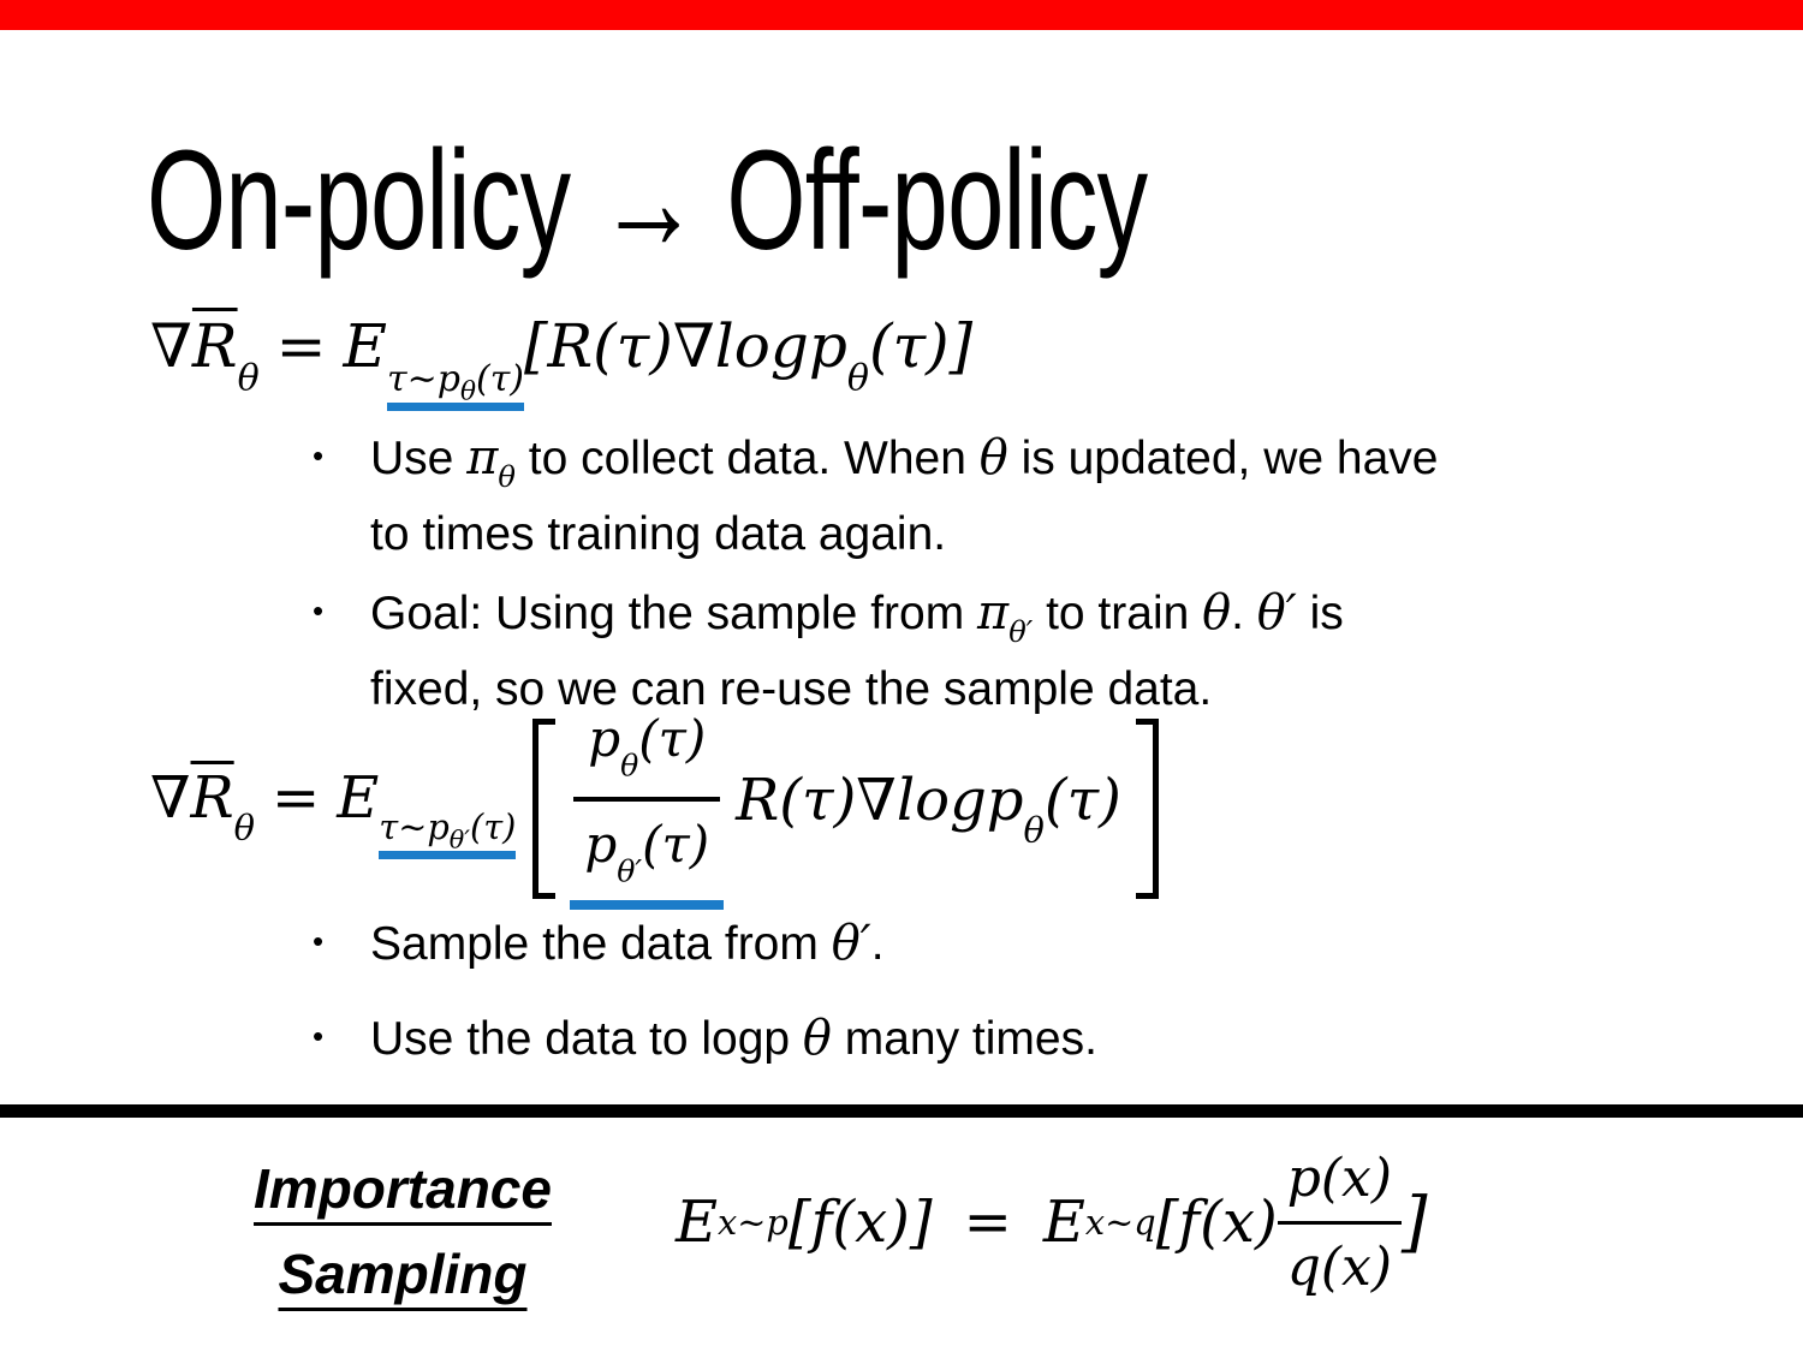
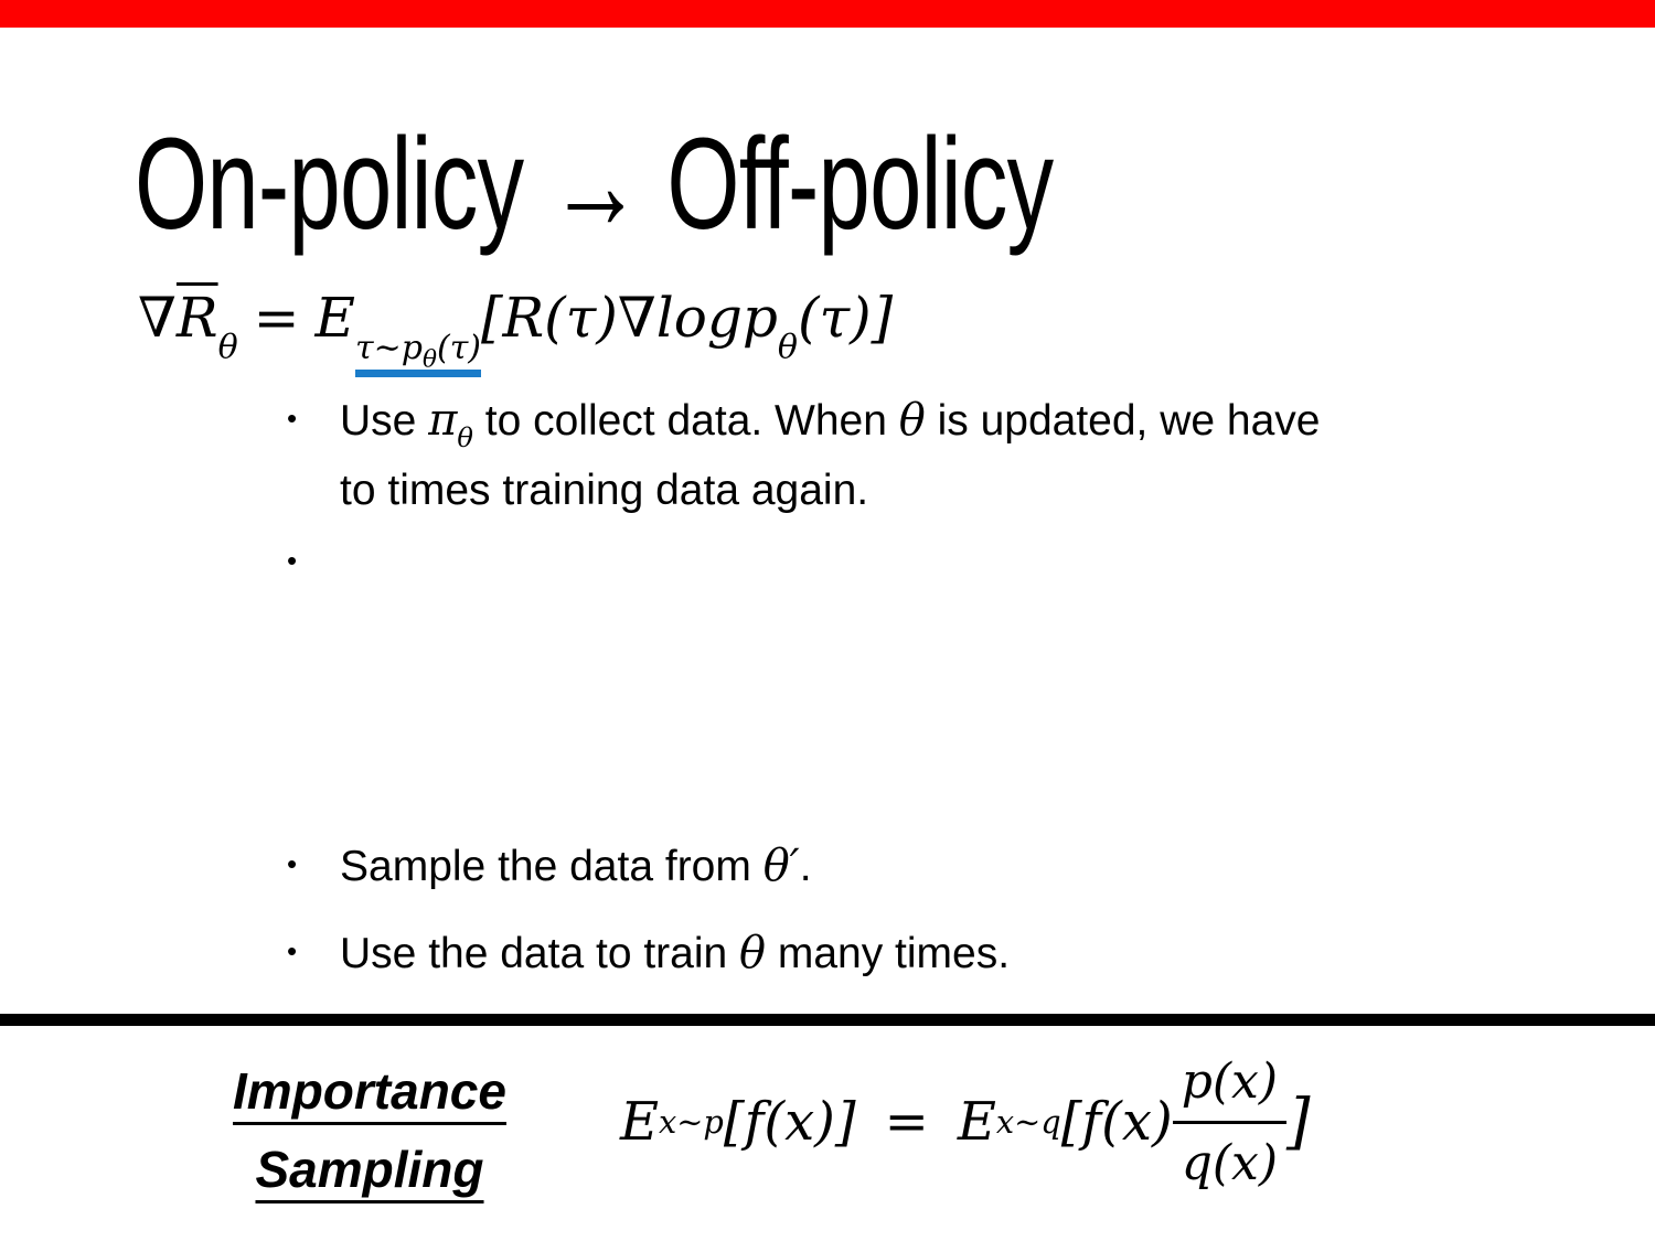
  On-policy → Off-policy
  ∇Rθ= Eτ∼pθ(τ)[R(τ)∇logpθ(τ)]
  •
  Use πθ to collect data. When θ is updated, we have
  to times training data again.
  •
- Goal: Using the sample from πθ′ to train θ. θ′ is
- fixed, so we can re-use the sample data.
- ∇Rθ= Eτ∼pθ′(τ)
- pθ(τ)
- pθ′(τ)
- R(τ)∇logpθ(τ)
  •
  Sample the data from θ′.
  •
- Use the data to logp θ many times.
+ Use the data to train θ many times.
  Importance
  Sampling
  E
  x∼p
  [f(x)]
  =
  E
  x∼q
  [f(x)
  p(x)
  q(x)
  ]
